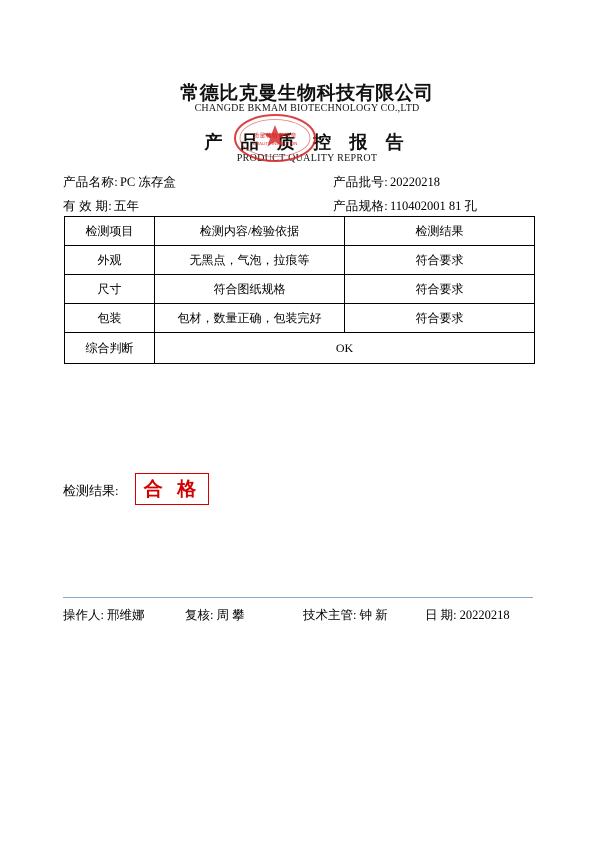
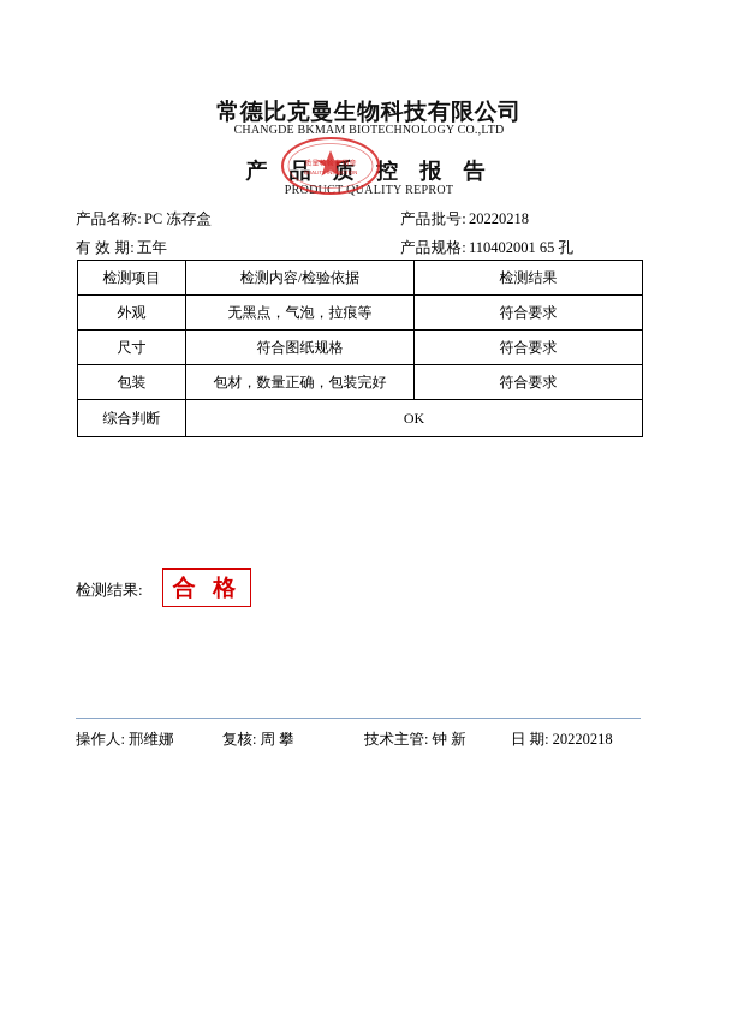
  常德比克曼生物科技有限公司
  CHANGDE BKMAM BIOTECHNOLOGY CO.,LTD
  产 品 质 控 报 告
  PRODUCT QUALITY REPROT
  产品名称: PC 冻存盒
  产品批号: 20220218
  有 效 期: 五年
- 产品规格: 110402001 81 孔
+ 产品规格: 110402001 65 孔
  检测项目	检测内容/检验依据	检测结果
  外观	无黑点，气泡，拉痕等	符合要求
  尺寸	符合图纸规格	符合要求
  包装	包材，数量正确，包装完好	符合要求
  综合判断	OK
  检测结果:
  合 格
  操作人: 邢维娜
  复核: 周 攀
  技术主管: 钟 新
  日 期: 20220218
